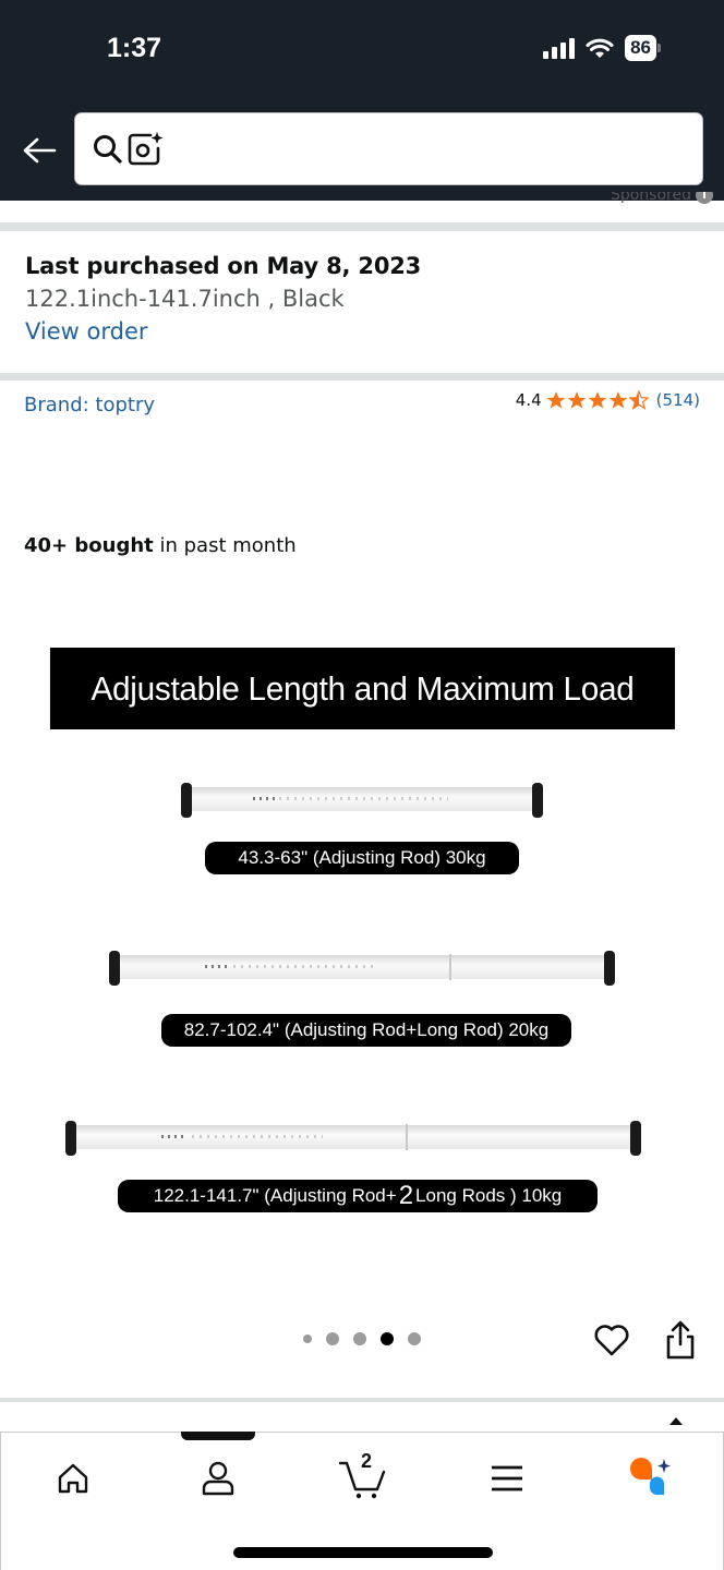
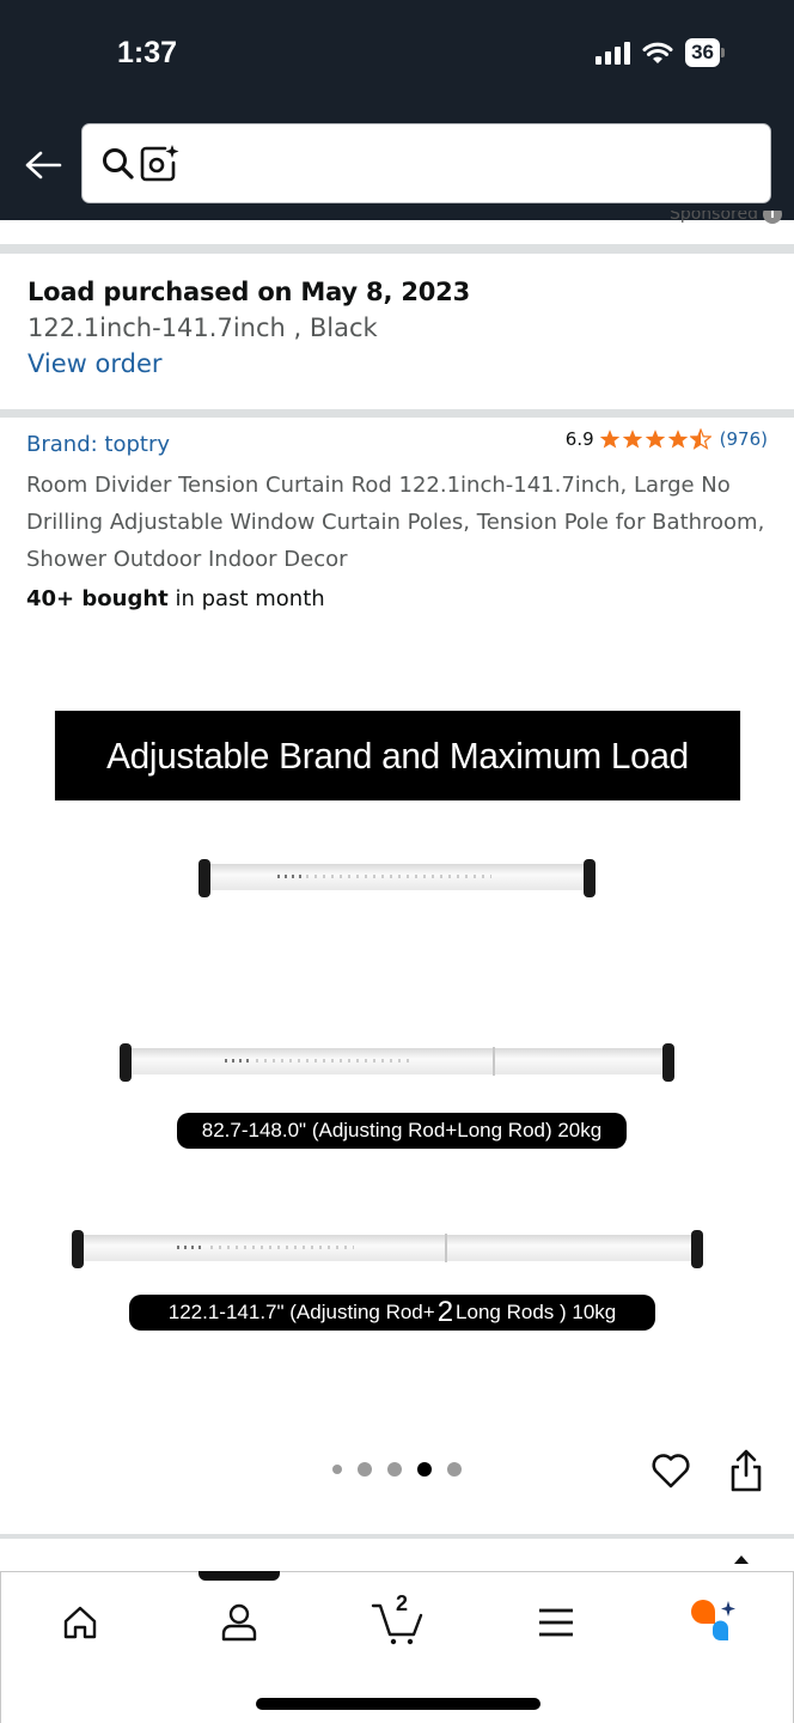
  1:37
- 86
+ 36
  Sponsored
  i
- Last purchased on May 8, 2023
+ Load purchased on May 8, 2023
  122.1inch-141.7inch , Black
  View order
  Brand: toptry
- 4.4
+ 6.9
- (514)
+ (976)
+ Room Divider Tension Curtain Rod 122.1inch-141.7inch, Large No Drilling Adjustable Window Curtain Poles, Tension Pole for Bathroom, Shower Outdoor Indoor Decor
  40+ bought in past month
- Adjustable Length and Maximum Load
+ Adjustable Brand and Maximum Load
- 43.3-63" (Adjusting Rod) 30kg
- 82.7-102.4" (Adjusting Rod+Long Rod) 20kg
+ 82.7-148.0" (Adjusting Rod+Long Rod) 20kg
  122.1-141.7" (Adjusting Rod+
  2
  Long Rods ) 10kg
  2
